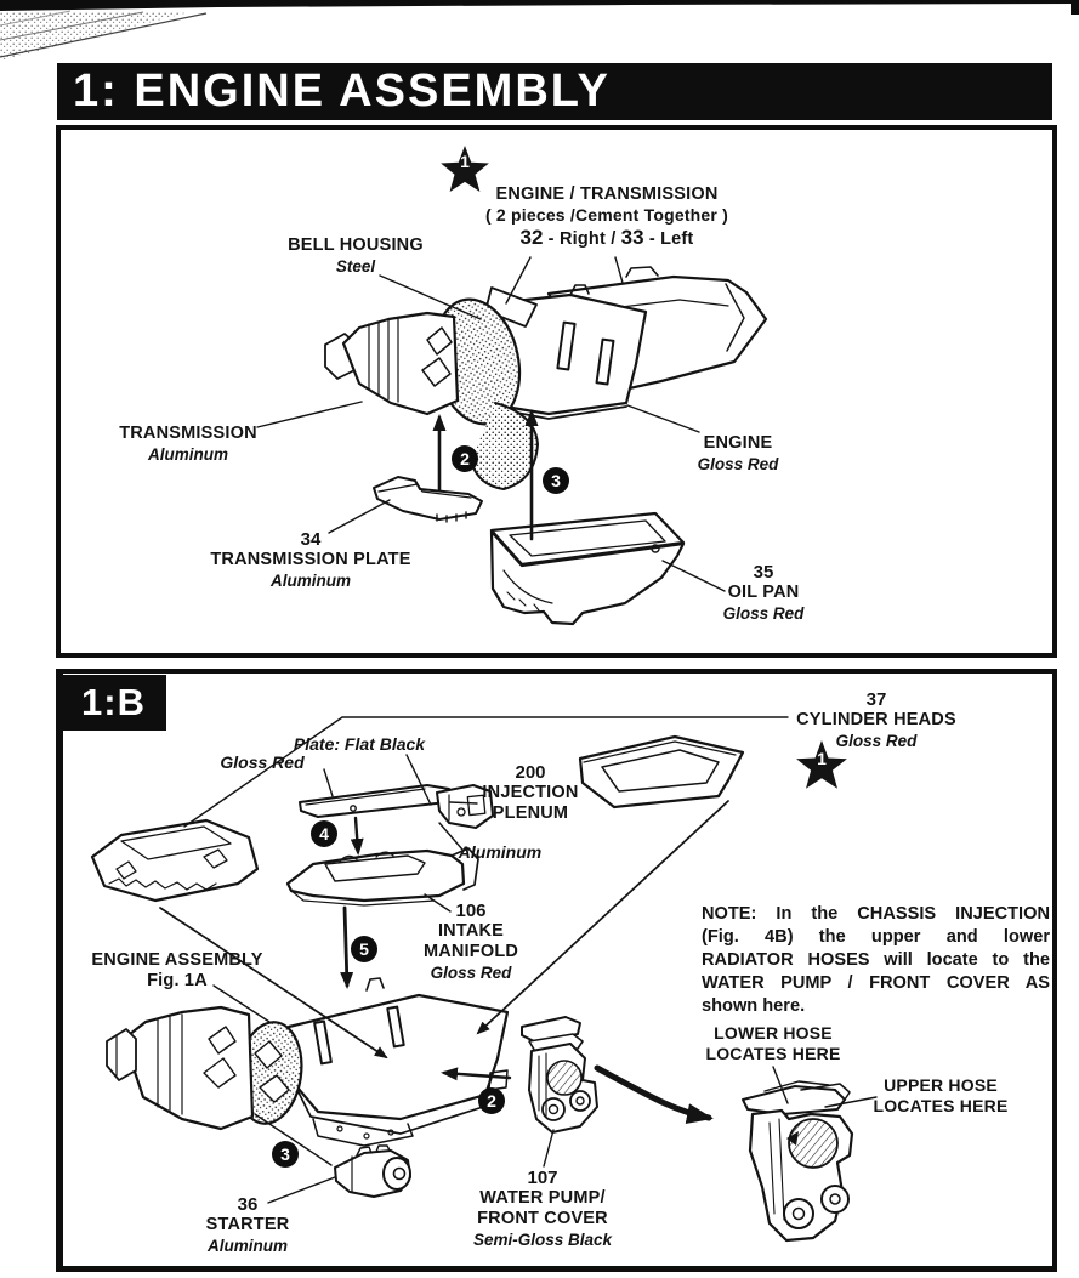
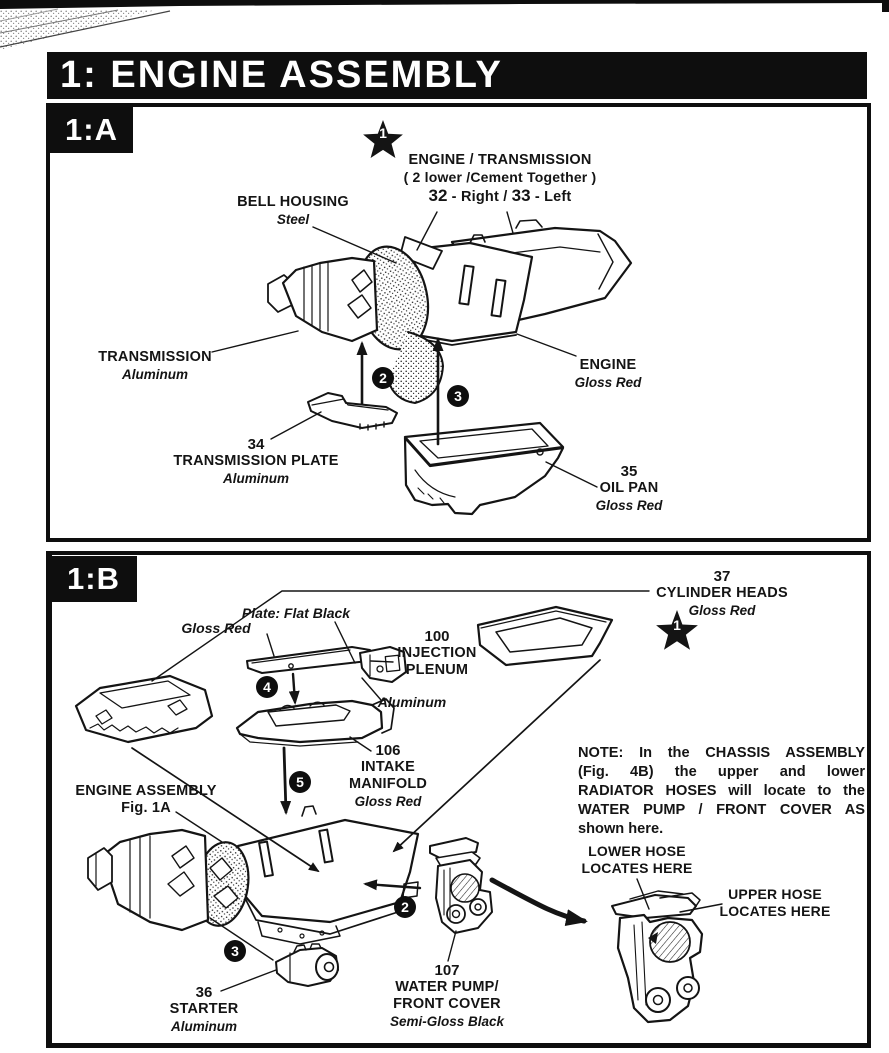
  1: ENGINE ASSEMBLY
+ 1:A
  1:B
  1
  1
  2
  3
  4
  5
  2
  3
  ENGINE / TRANSMISSION
- ( 2 pieces /Cement Together )
+ ( 2 lower /Cement Together )
  32 - Right / 33 - Left
  BELL HOUSING
  Steel
  TRANSMISSION
  Aluminum
  34
  TRANSMISSION PLATE
  Aluminum
  ENGINE
  Gloss Red
  35
  OIL PAN
  Gloss Red
  37
  CYLINDER HEADS
  Gloss Red
  Plate: Flat Black
  Gloss Red
- 200
+ 100
  INJECTION
  PLENUM
  Aluminum
  106
  INTAKE
  MANIFOLD
  Gloss Red
  ENGINE ASSEMBLY
  Fig. 1A
- NOTE: In the CHASSIS INJECTION
+ NOTE: In the CHASSIS ASSEMBLY
  (Fig. 4B) the upper and lower
  RADIATOR HOSES will locate to the
  WATER PUMP / FRONT COVER AS
  shown here.
  LOWER HOSE
  LOCATES HERE
  UPPER HOSE
  LOCATES HERE
  36
  STARTER
  Aluminum
  107
  WATER PUMP/
  FRONT COVER
  Semi-Gloss Black
